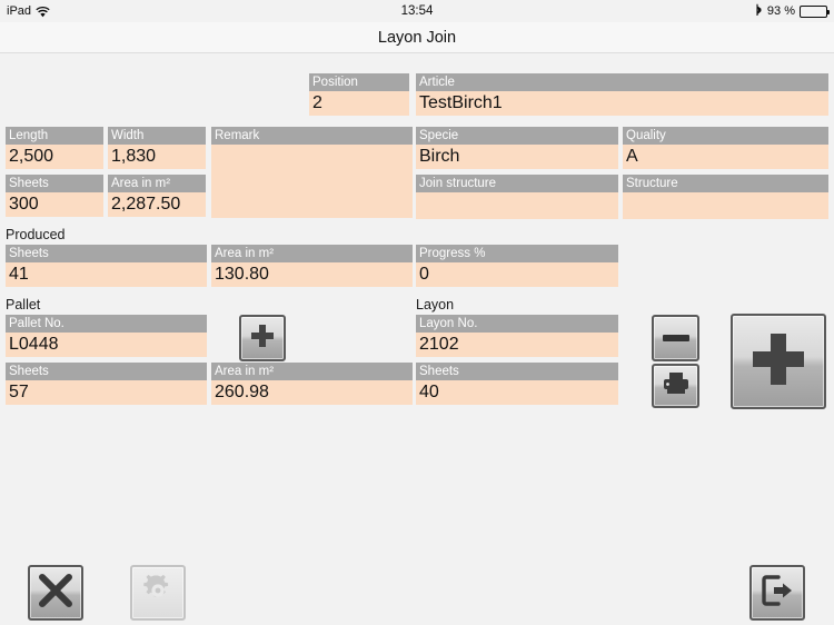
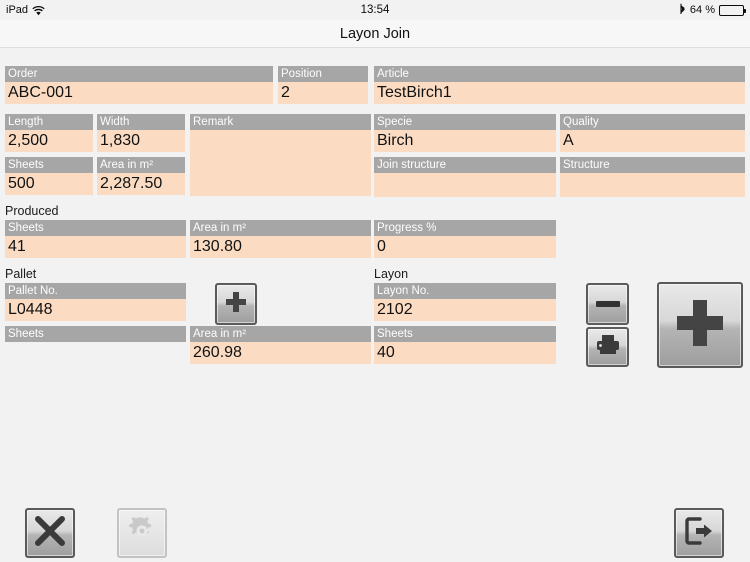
  iPad
  13:54
- 93 %
+ 64 %
  Layon Join
+ Order
+ ABC-001
  Position
  2
  Article
  TestBirch1
  Length
  2,500
  Width
  1,830
  Remark
  Specie
  Birch
  Quality
  A
  Sheets
- 300
+ 500
  Area in m²
  2,287.50
  Join structure
  Structure
  Produced
  Sheets
  41
  Area in m²
  130.80
  Progress %
  0
  Pallet
  Pallet No.
  L0448
  Sheets
- 57
  Area in m²
  260.98
  Layon
  Layon No.
  2102
  Sheets
  40
